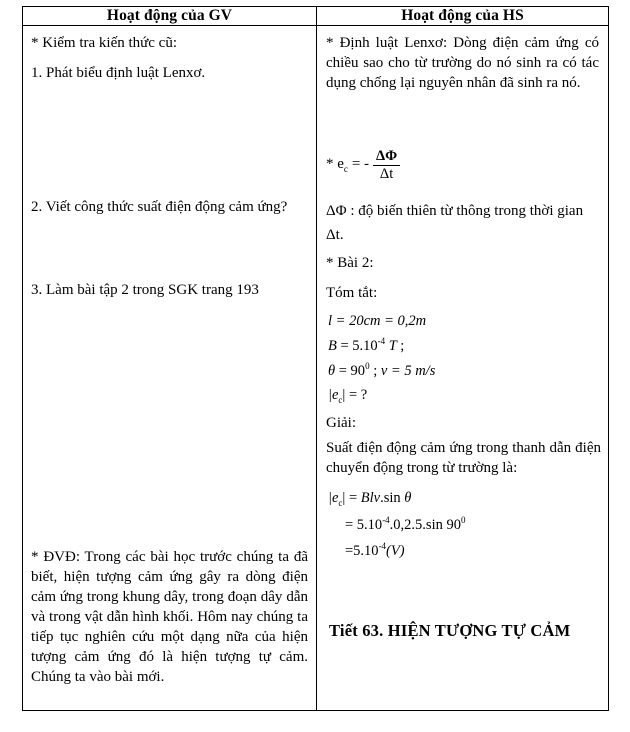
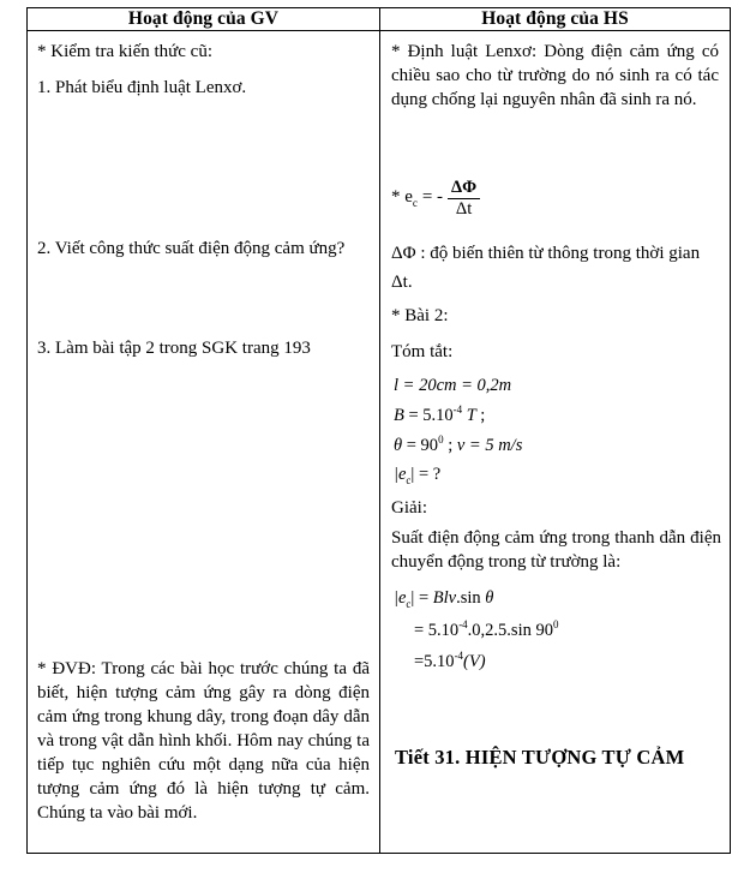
  Hoạt động của GV	Hoạt động của HS
- * Kiểm tra kiến thức cũ: 1. Phát biểu định luật Lenxơ. 2. Viết công thức suất điện động cảm ứng? 3. Làm bài tập 2 trong SGK trang 193 * ĐVĐ: Trong các bài học trước chúng ta đã biết, hiện tượng cảm ứng gây ra dòng điện cảm ứng trong khung dây, trong đoạn dây dẫn và trong vật dẫn hình khối. Hôm nay chúng ta tiếp tục nghiên cứu một dạng nữa của hiện tượng cảm ứng đó là hiện tượng tự cảm. Chúng ta vào bài mới.	* Định luật Lenxơ: Dòng điện cảm ứng có chiều sao cho từ trường do nó sinh ra có tác dụng chống lại nguyên nhân đã sinh ra nó. * ec = - ΔΦ Δt ΔΦ : độ biến thiên từ thông trong thời gian Δt. * Bài 2: Tóm tắt: l = 20cm = 0,2m B = 5.10-4 T ; θ = 900 ; v = 5 m/s |ec| = ? Giải: Suất điện động cảm ứng trong thanh dẫn điện chuyển động trong từ trường là: |ec| = Blv.sin θ = 5.10-4.0,2.5.sin 900 =5.10-4(V) Tiết 63. HIỆN TƯỢNG TỰ CẢM
+ * Kiểm tra kiến thức cũ: 1. Phát biểu định luật Lenxơ. 2. Viết công thức suất điện động cảm ứng? 3. Làm bài tập 2 trong SGK trang 193 * ĐVĐ: Trong các bài học trước chúng ta đã biết, hiện tượng cảm ứng gây ra dòng điện cảm ứng trong khung dây, trong đoạn dây dẫn và trong vật dẫn hình khối. Hôm nay chúng ta tiếp tục nghiên cứu một dạng nữa của hiện tượng cảm ứng đó là hiện tượng tự cảm. Chúng ta vào bài mới.	* Định luật Lenxơ: Dòng điện cảm ứng có chiều sao cho từ trường do nó sinh ra có tác dụng chống lại nguyên nhân đã sinh ra nó. * ec = - ΔΦ Δt ΔΦ : độ biến thiên từ thông trong thời gian Δt. * Bài 2: Tóm tắt: l = 20cm = 0,2m B = 5.10-4 T ; θ = 900 ; v = 5 m/s |ec| = ? Giải: Suất điện động cảm ứng trong thanh dẫn điện chuyển động trong từ trường là: |ec| = Blv.sin θ = 5.10-4.0,2.5.sin 900 =5.10-4(V) Tiết 31. HIỆN TƯỢNG TỰ CẢM
